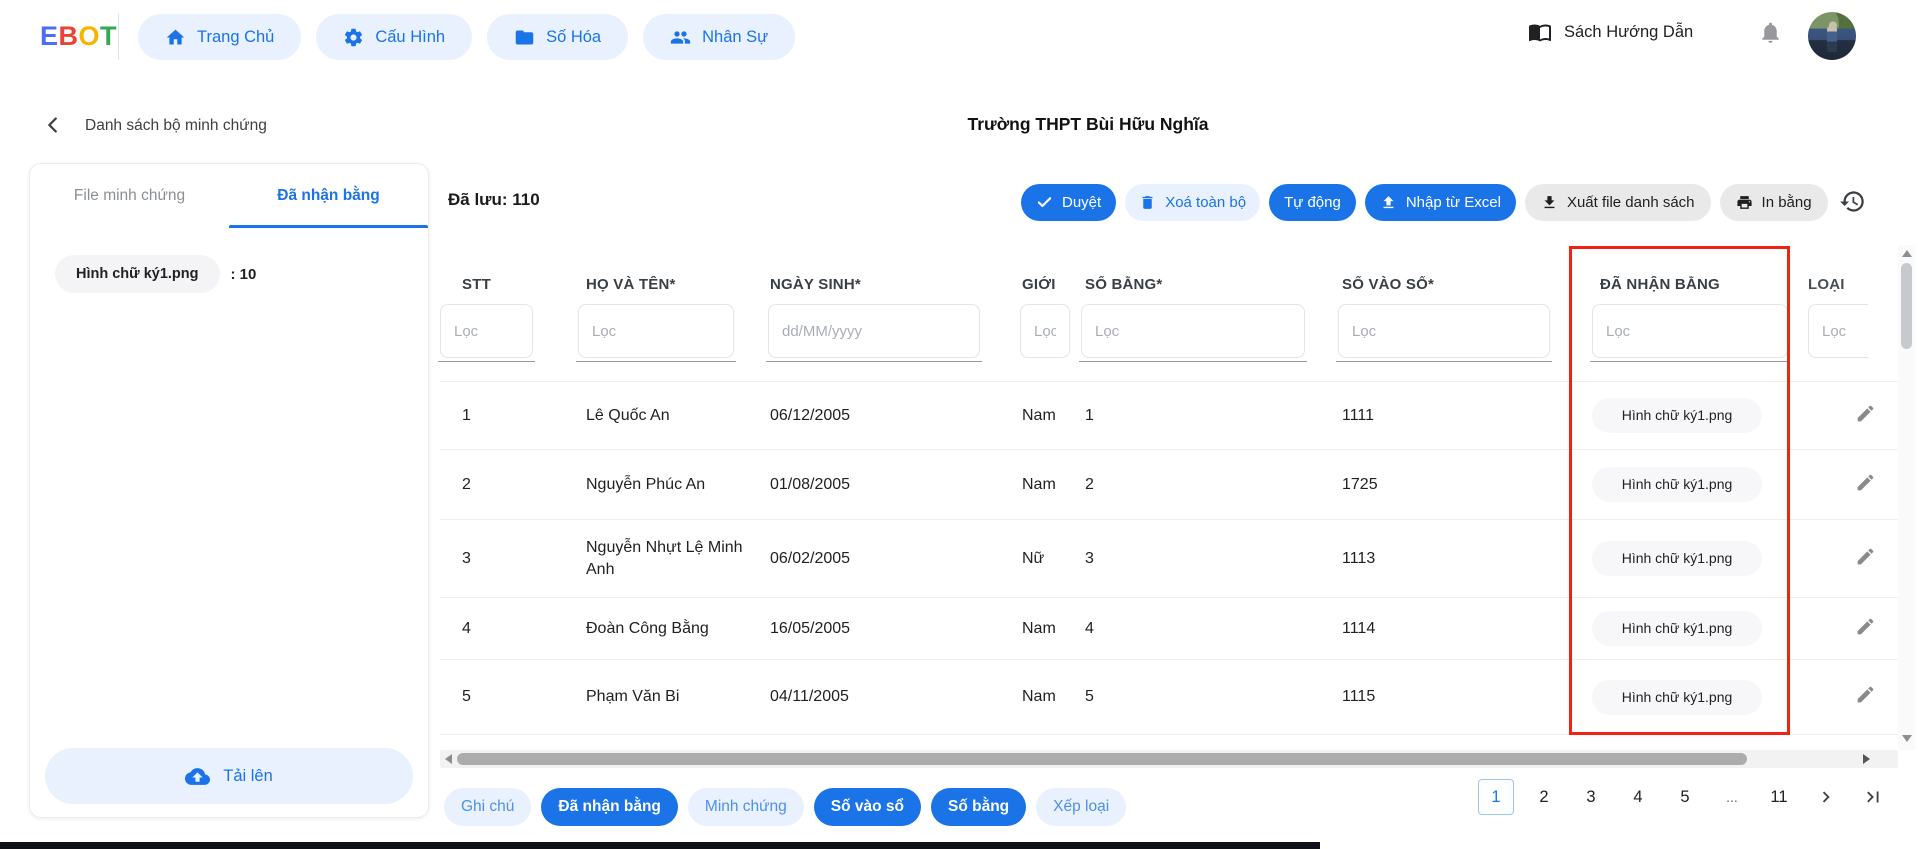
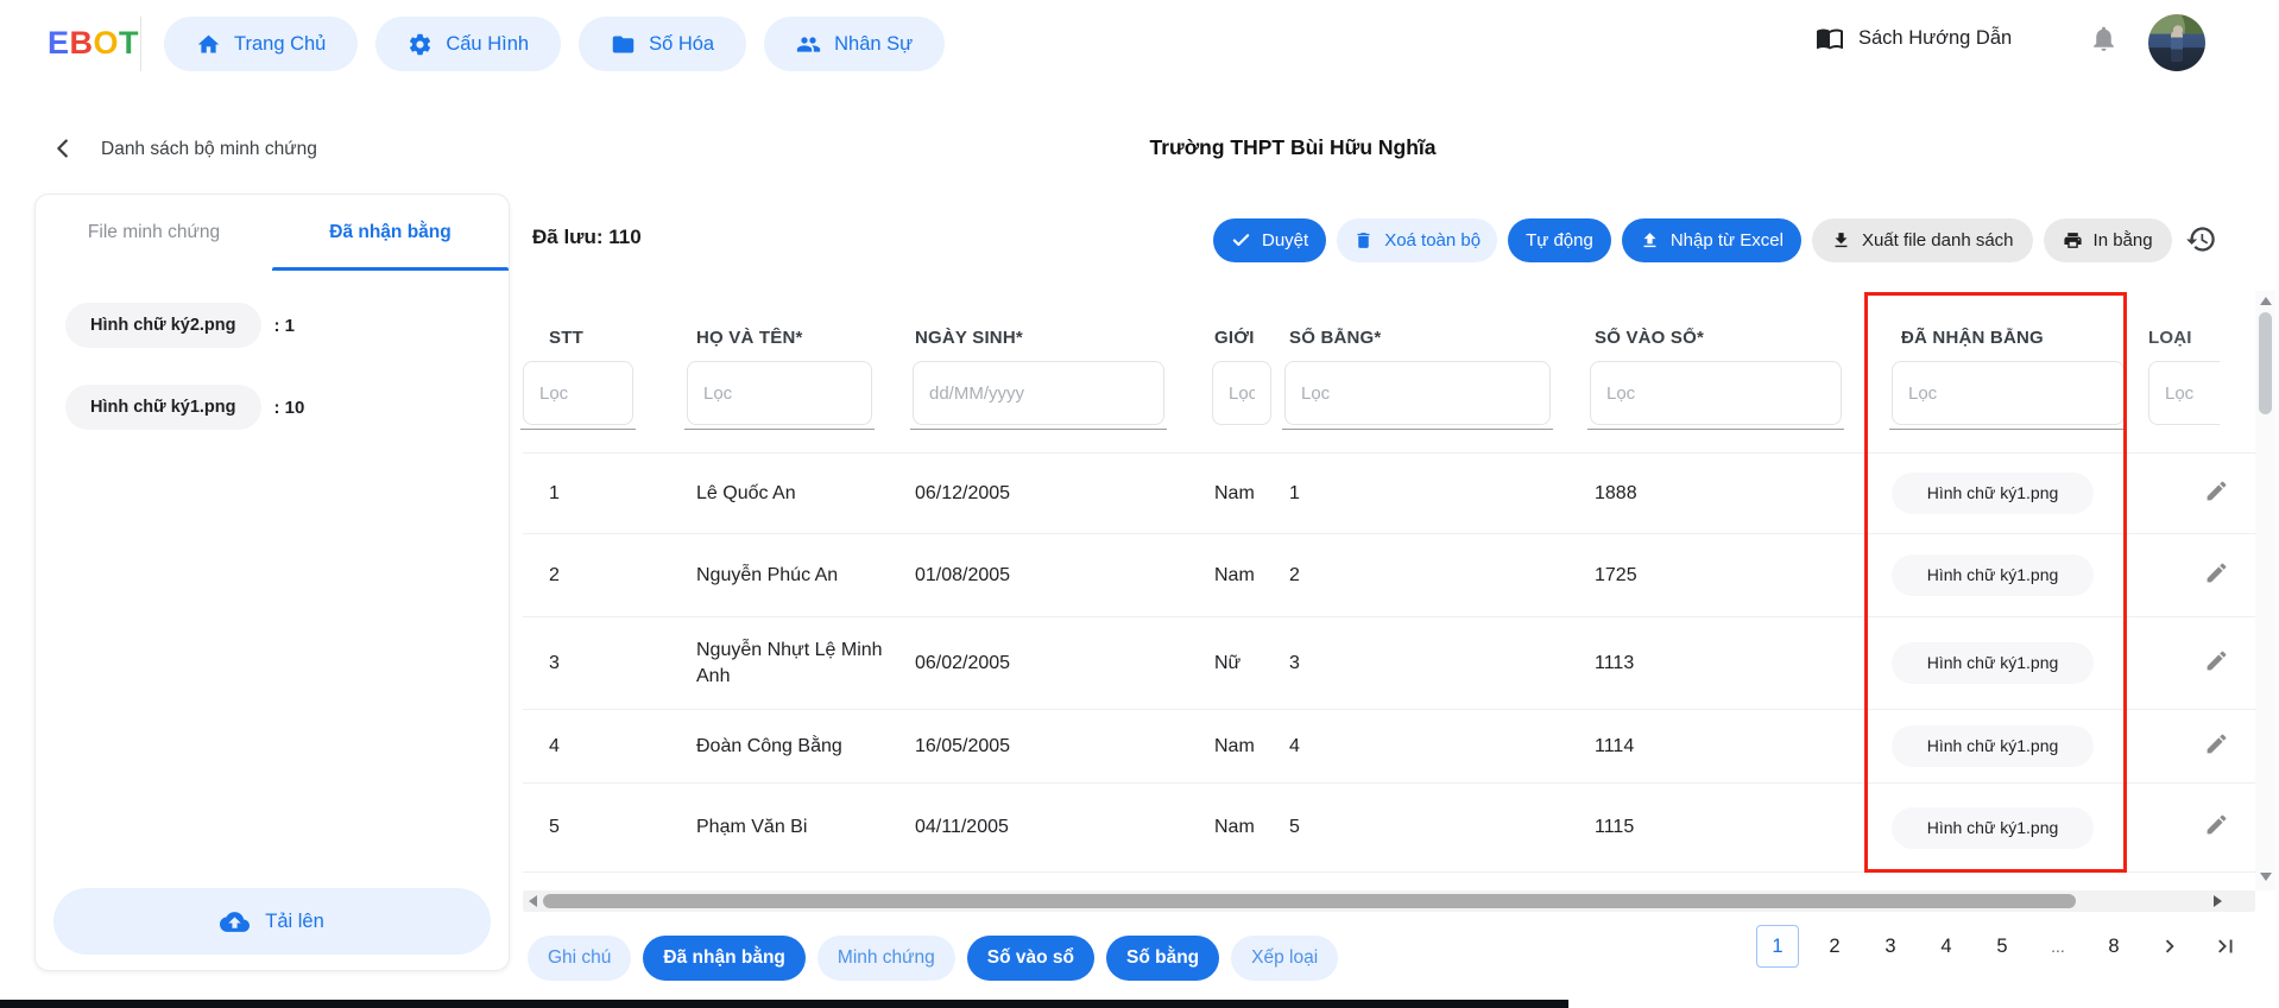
  EBOT
  Trang Chủ
  Cấu Hình
  Số Hóa
  Nhân Sự
  Sách Hướng Dẫn
  Danh sách bộ minh chứng
  Trường THPT Bùi Hữu Nghĩa
  File minh chứng
  Đã nhận bằng
+ Hình chữ ký2.png
+ : 1
  Hình chữ ký1.png
  : 10
  Tải lên
  Đã lưu: 110
  Duyệt
  Xoá toàn bộ
  Tự động
  Nhập từ Excel
  Xuất file danh sách
  In bằng
  STT
  HỌ VÀ TÊN*
  NGÀY SINH*
  GIỚI
  SỐ BẰNG*
  SỐ VÀO SỔ*
  ĐÃ NHẬN BẰNG
  LOẠI
  Lọc
  Lọc
  dd/MM/yyyy
  Lọc
  Lọc
  Lọc
  Lọc
  Lọc
  1
  Lê Quốc An
  06/12/2005
  Nam
  1
- 1111
+ 1888
  Hình chữ ký1.png
  2
  Nguyễn Phúc An
  01/08/2005
  Nam
  2
  1725
  Hình chữ ký1.png
  3
  Nguyễn Nhựt Lệ Minh Anh
  06/02/2005
  Nữ
  3
  1113
  Hình chữ ký1.png
  4
  Đoàn Công Bằng
  16/05/2005
  Nam
  4
  1114
  Hình chữ ký1.png
  5
  Phạm Văn Bi
  04/11/2005
  Nam
  5
  1115
  Hình chữ ký1.png
  Ghi chú
  Đã nhận bằng
  Minh chứng
  Số vào sổ
  Số bằng
  Xếp loại
  1
  2
  3
  4
  5
  ...
- 11
+ 8
